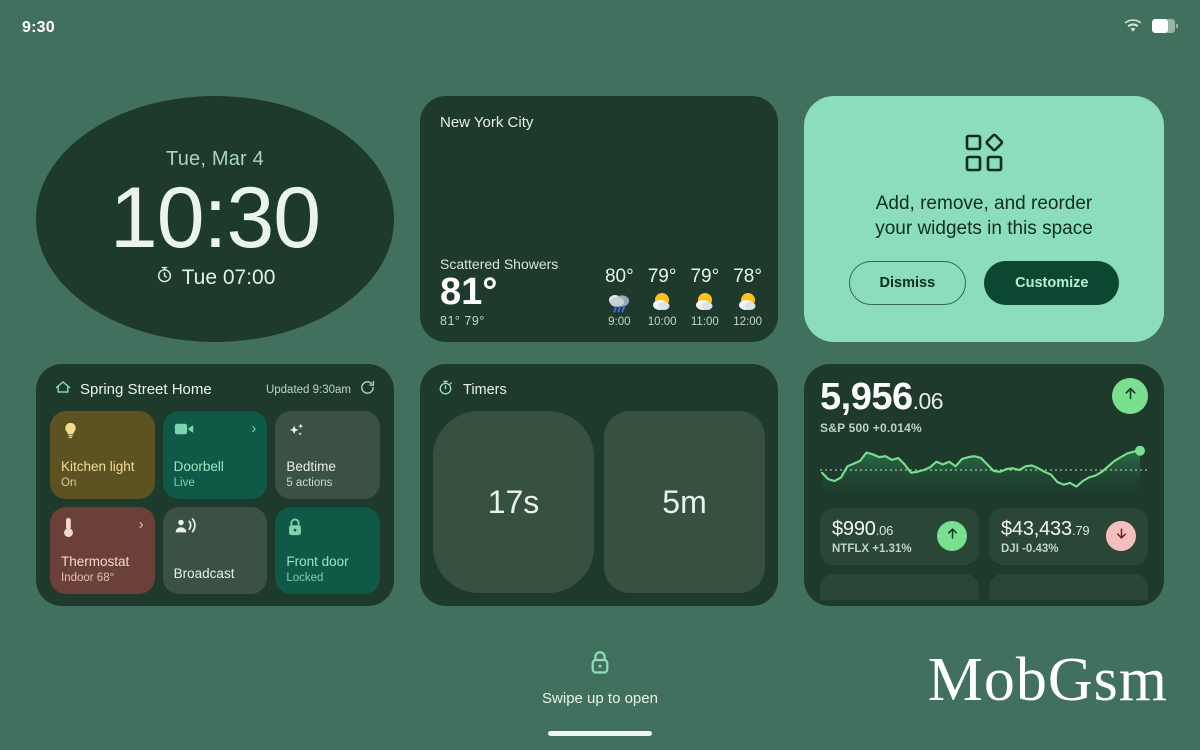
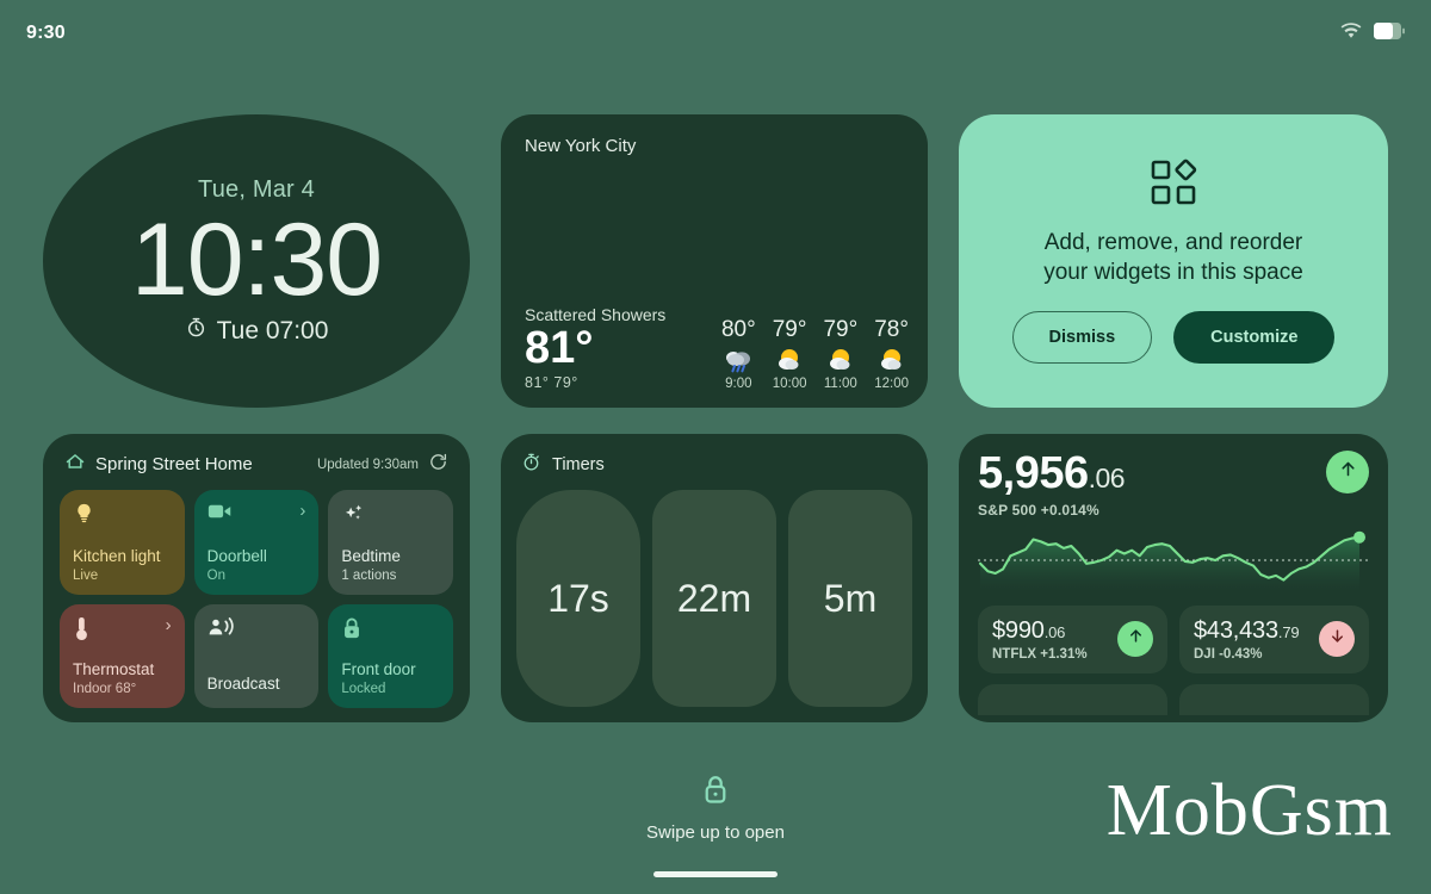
  9:30
  Tue, Mar 4
  10:30
  Tue 07:00
  New York City
  Scattered Showers
  81°
  81° 79°
  80°
  9:00
  79°
  10:00
  79°
  11:00
  78°
  12:00
  Add, remove, and reorder
  your widgets in this space
  Dismiss
  Customize
  Spring Street Home
  Updated 9:30am
  Kitchen light
- On
+ Live
  ›
  Doorbell
- Live
+ On
  Bedtime
- 5 actions
+ 1 actions
  ›
  Thermostat
  Indoor 68°
  Broadcast
  Front door
  Locked
  Timers
  17s
+ 22m
  5m
  5,956.06
  S&P 500 +0.014%
  $990.06
  NTFLX +1.31%
  $43,433.79
  DJI -0.43%
  Swipe up to open
  MobGsm
